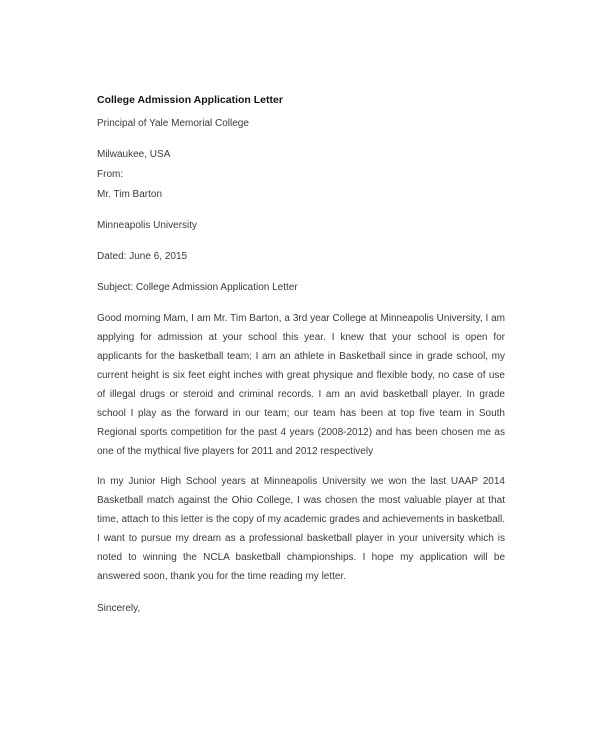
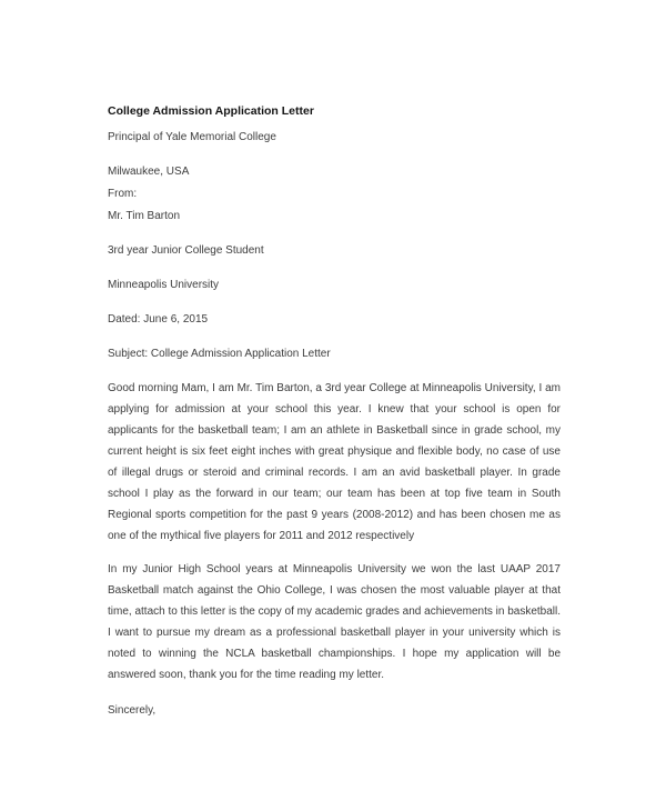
  College Admission Application Letter
  Principal of Yale Memorial College
  Milwaukee, USA
  From:
  Mr. Tim Barton
+ 3rd year Junior College Student
  Minneapolis University
  Dated: June 6, 2015
  Subject: College Admission Application Letter
- Good morning Mam, I am Mr. Tim Barton, a 3rd year College at Minneapolis University, I am applying for admission at your school this year. I knew that your school is open for applicants for the basketball team; I am an athlete in Basketball since in grade school, my current height is six feet eight inches with great physique and flexible body, no case of use of illegal drugs or steroid and criminal records. I am an avid basketball player. In grade school I play as the forward in our team; our team has been at top five team in South Regional sports competition for the past 4 years (2008-2012) and has been chosen me as one of the mythical five players for 2011 and 2012 respectively
+ Good morning Mam, I am Mr. Tim Barton, a 3rd year College at Minneapolis University, I am applying for admission at your school this year. I knew that your school is open for applicants for the basketball team; I am an athlete in Basketball since in grade school, my current height is six feet eight inches with great physique and flexible body, no case of use of illegal drugs or steroid and criminal records. I am an avid basketball player. In grade school I play as the forward in our team; our team has been at top five team in South Regional sports competition for the past 9 years (2008-2012) and has been chosen me as one of the mythical five players for 2011 and 2012 respectively
- In my Junior High School years at Minneapolis University we won the last UAAP 2014 Basketball match against the Ohio College, I was chosen the most valuable player at that time, attach to this letter is the copy of my academic grades and achievements in basketball. I want to pursue my dream as a professional basketball player in your university which is noted to winning the NCLA basketball championships. I hope my application will be answered soon, thank you for the time reading my letter.
+ In my Junior High School years at Minneapolis University we won the last UAAP 2017 Basketball match against the Ohio College, I was chosen the most valuable player at that time, attach to this letter is the copy of my academic grades and achievements in basketball. I want to pursue my dream as a professional basketball player in your university which is noted to winning the NCLA basketball championships. I hope my application will be answered soon, thank you for the time reading my letter.
  Sincerely,
